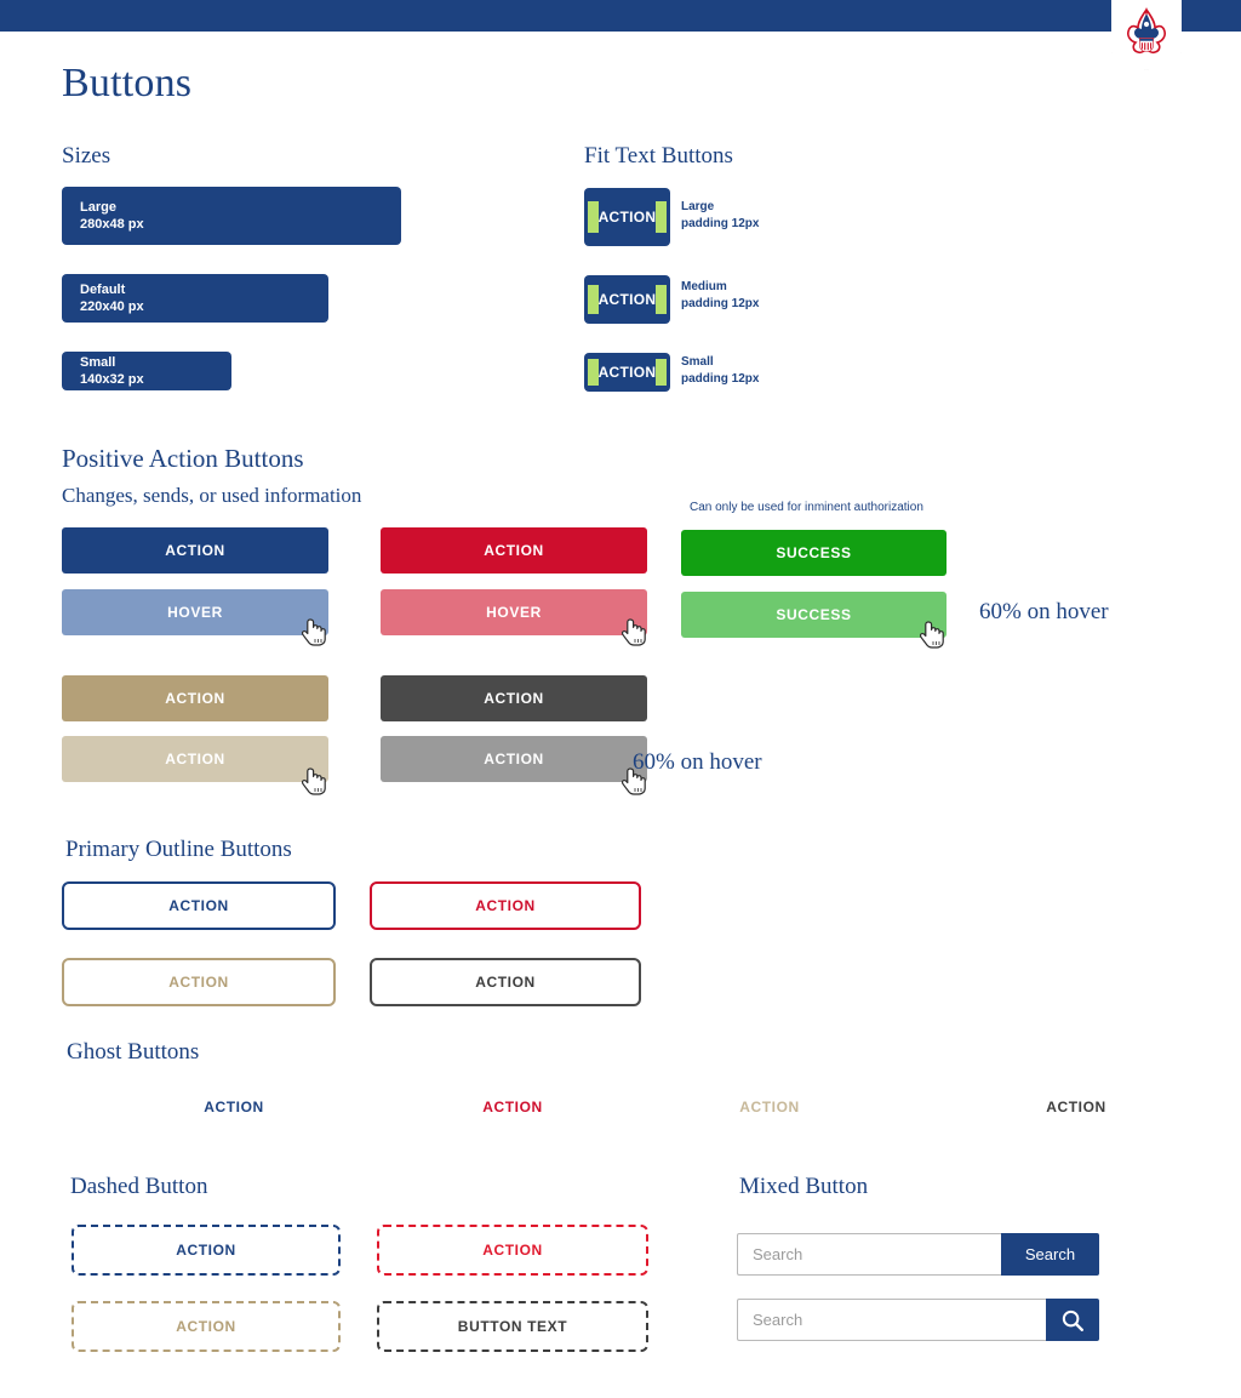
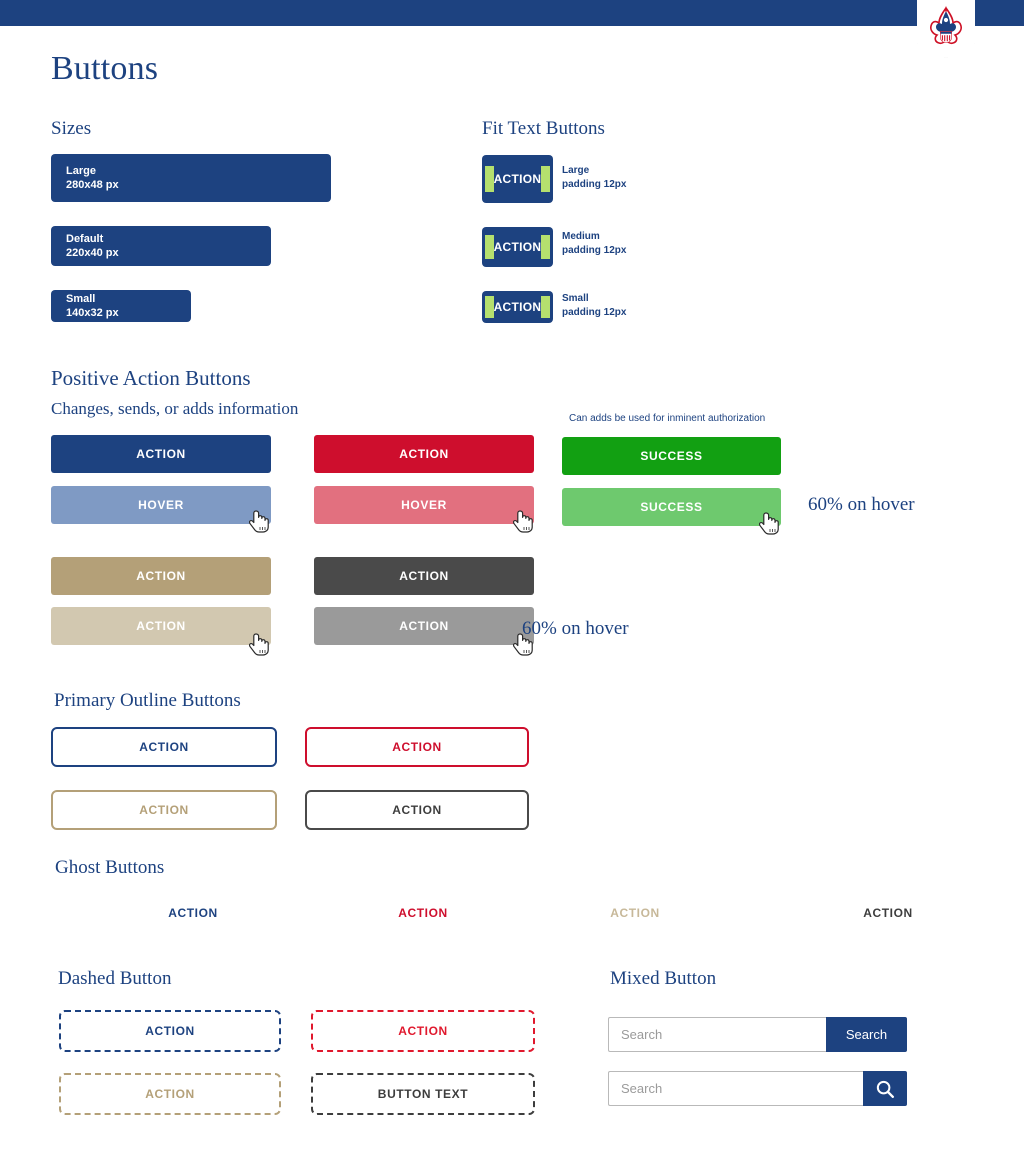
  Buttons
  Sizes
  Large
  280x48 px
  Default
  220x40 px
  Small
  140x32 px
  Fit Text Buttons
  ACTION
  Large
  padding 12px
  ACTION
  Medium
  padding 12px
  ACTION
  Small
  padding 12px
  Positive Action Buttons
- Changes, sends, or used information
+ Changes, sends, or adds information
- Can only be used for inminent authorization
+ Can adds be used for inminent authorization
  ACTION
  ACTION
  SUCCESS
  HOVER
  HOVER
  SUCCESS
  60% on hover
  ACTION
  ACTION
  ACTION
  ACTION
  60% on hover
  Primary Outline Buttons
  ACTION
  ACTION
  ACTION
  ACTION
  Ghost Buttons
  ACTION
  ACTION
  ACTION
  ACTION
  Dashed Button
  ACTION
  ACTION
  ACTION
  BUTTON TEXT
  Mixed Button
  Search
  Search
  Search
